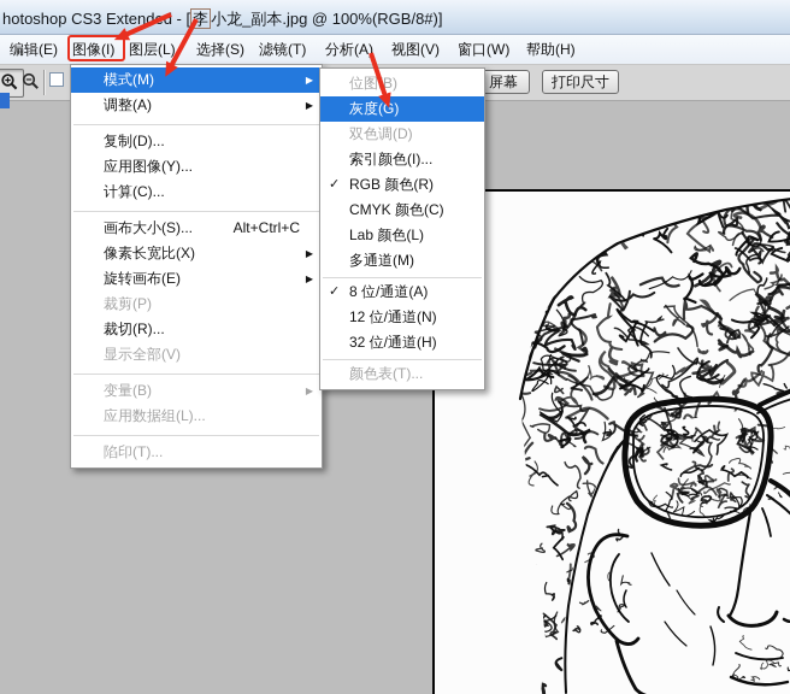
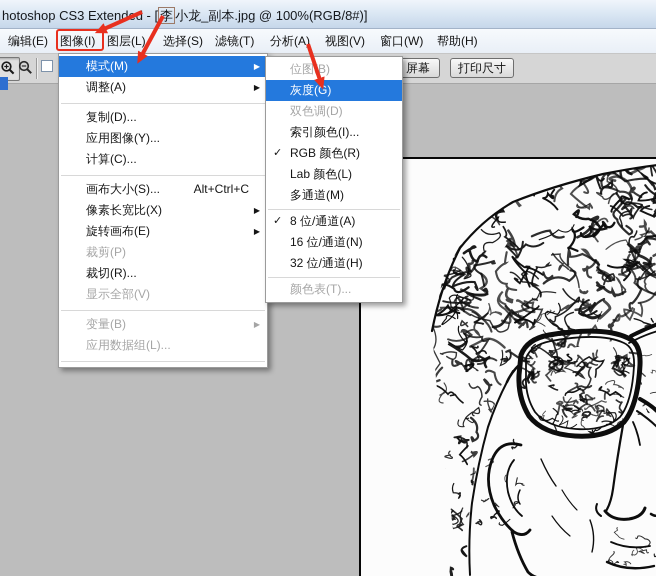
  hotoshop CS3 Extendd - [ 李 小龙_副本.jpg @ 100%(RGB/8#)]
  编辑(E)
  图像(I)
  图层(L)
  选择(S)
  滤镜(T)
  分析(A)
  视图(V)
  窗口(W)
  帮助(H)
  屏幕
  打印尺寸
  模式(M)
  ▶
  调整(A)
  ▶
  复制(D)...
  应用图像(Y)...
  计算(C)...
  画布大小(S)...
  Alt+Ctrl+C
  像素长宽比(X)
  ▶
  旋转画布(E)
  ▶
  裁剪(P)
  裁切(R)...
  显示全部(V)
  变量(B)
  ▶
  应用数据组(L)...
- 陷印(T)...
  位图B)
  灰度(G)
  双色调(D)
  索引颜色(I)...
  ✓
  RGB 颜色(R)
- CMYK 颜色(C)
  Lab 颜色(L)
  多通道(M)
  ✓
  8 位/通道(A)
- 12 位/通道(N)
+ 16 位/通道(N)
  32 位/通道(H)
  颜色表(T)...
